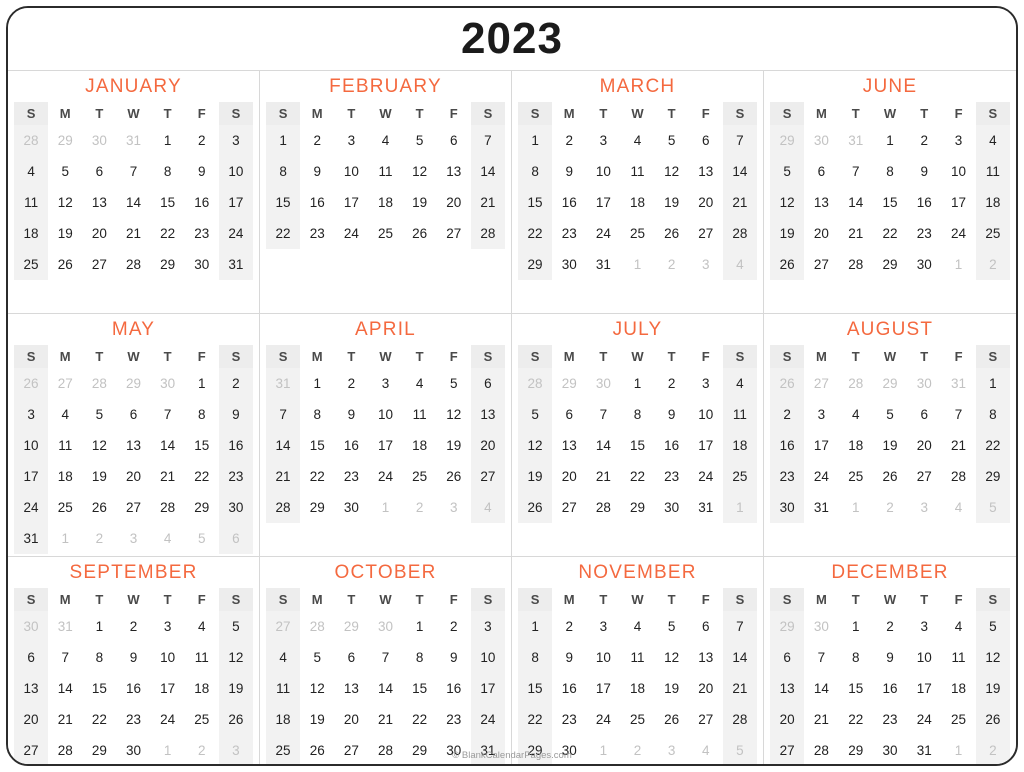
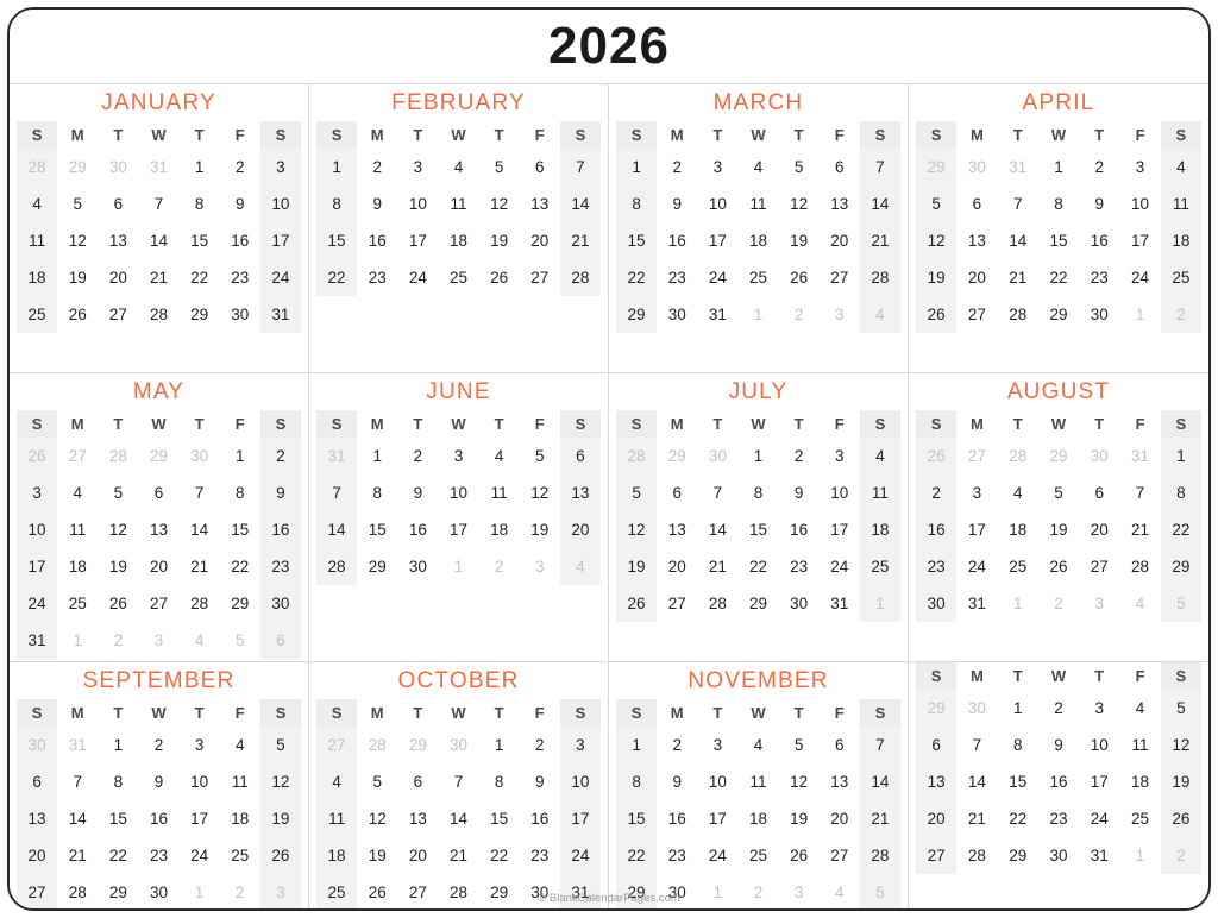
- 2023
+ 2026
  JANUARY
  S	M	T	W	T	F	S
  28	29	30	31	1	2	3
  4	5	6	7	8	9	10
  11	12	13	14	15	16	17
  18	19	20	21	22	23	24
  25	26	27	28	29	30	31
  FEBRUARY
  S	M	T	W	T	F	S
  1	2	3	4	5	6	7
  8	9	10	11	12	13	14
  15	16	17	18	19	20	21
  22	23	24	25	26	27	28
  MARCH
  S	M	T	W	T	F	S
  1	2	3	4	5	6	7
  8	9	10	11	12	13	14
  15	16	17	18	19	20	21
  22	23	24	25	26	27	28
  29	30	31	1	2	3	4
- JUNE
+ APRIL
  S	M	T	W	T	F	S
  29	30	31	1	2	3	4
  5	6	7	8	9	10	11
  12	13	14	15	16	17	18
  19	20	21	22	23	24	25
  26	27	28	29	30	1	2
  MAY
  S	M	T	W	T	F	S
  26	27	28	29	30	1	2
  3	4	5	6	7	8	9
  10	11	12	13	14	15	16
  17	18	19	20	21	22	23
  24	25	26	27	28	29	30
  31	1	2	3	4	5	6
- APRIL
+ JUNE
  S	M	T	W	T	F	S
  31	1	2	3	4	5	6
  7	8	9	10	11	12	13
  14	15	16	17	18	19	20
- 21	22	23	24	25	26	27
  28	29	30	1	2	3	4
  JULY
  S	M	T	W	T	F	S
  28	29	30	1	2	3	4
  5	6	7	8	9	10	11
  12	13	14	15	16	17	18
  19	20	21	22	23	24	25
  26	27	28	29	30	31	1
  AUGUST
  S	M	T	W	T	F	S
  26	27	28	29	30	31	1
  2	3	4	5	6	7	8
  16	17	18	19	20	21	22
  23	24	25	26	27	28	29
  30	31	1	2	3	4	5
  SEPTEMBER
  S	M	T	W	T	F	S
  30	31	1	2	3	4	5
  6	7	8	9	10	11	12
  13	14	15	16	17	18	19
  20	21	22	23	24	25	26
  27	28	29	30	1	2	3
  OCTOBER
  S	M	T	W	T	F	S
  27	28	29	30	1	2	3
  4	5	6	7	8	9	10
  11	12	13	14	15	16	17
  18	19	20	21	22	23	24
  25	26	27	28	29	30	31
  NOVEMBER
  S	M	T	W	T	F	S
  1	2	3	4	5	6	7
  8	9	10	11	12	13	14
  15	16	17	18	19	20	21
  22	23	24	25	26	27	28
  29	30	1	2	3	4	5
- DECEMBER
  S	M	T	W	T	F	S
  29	30	1	2	3	4	5
  6	7	8	9	10	11	12
  13	14	15	16	17	18	19
  20	21	22	23	24	25	26
  27	28	29	30	31	1	2
  © BlankCalendarPages.com
